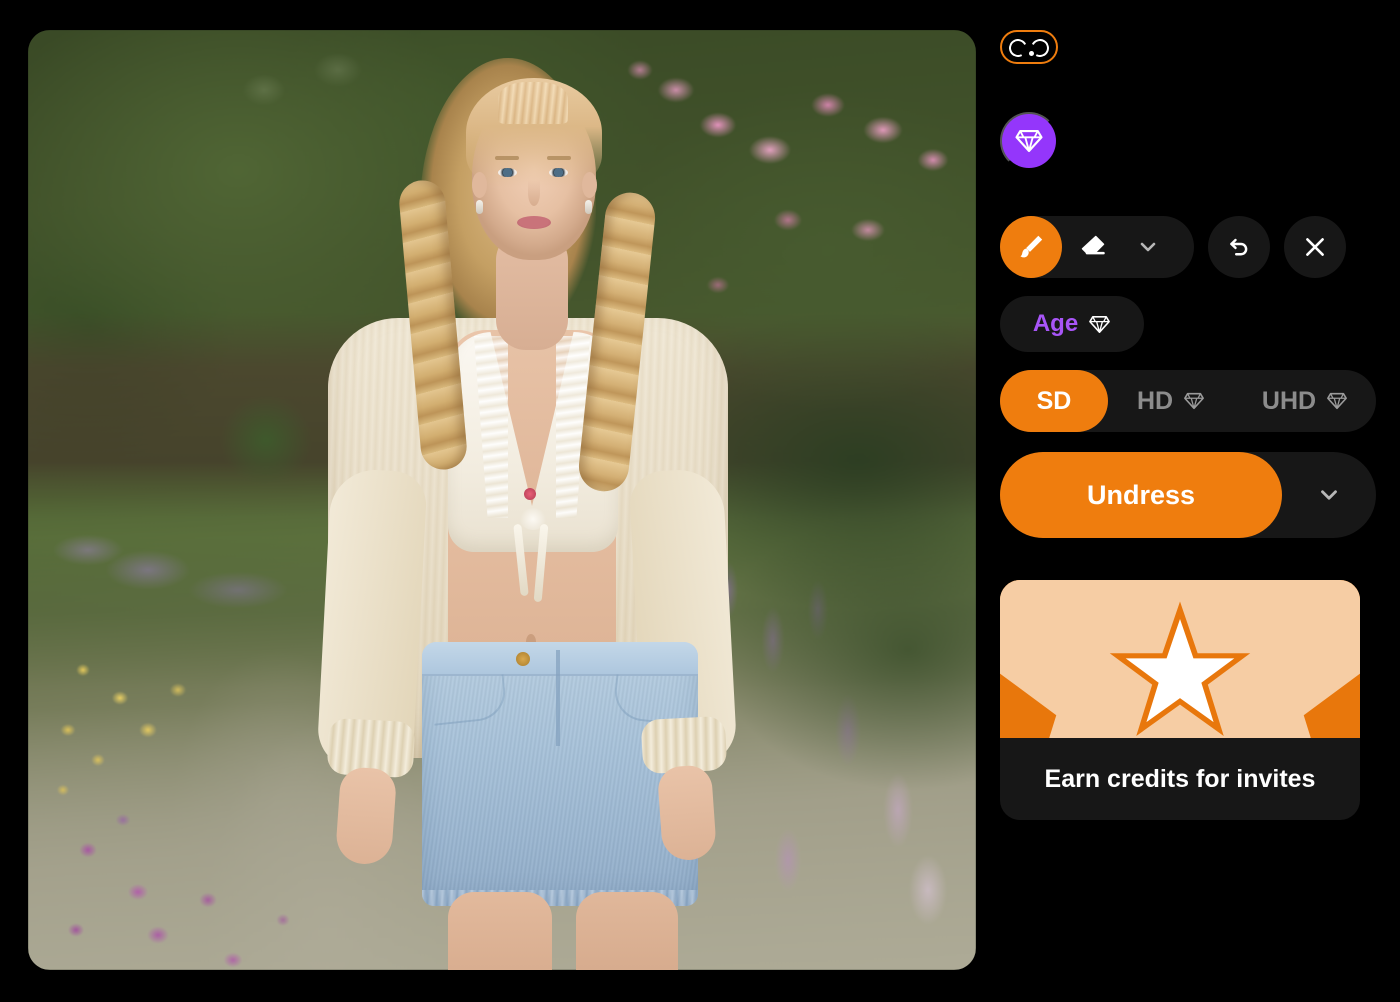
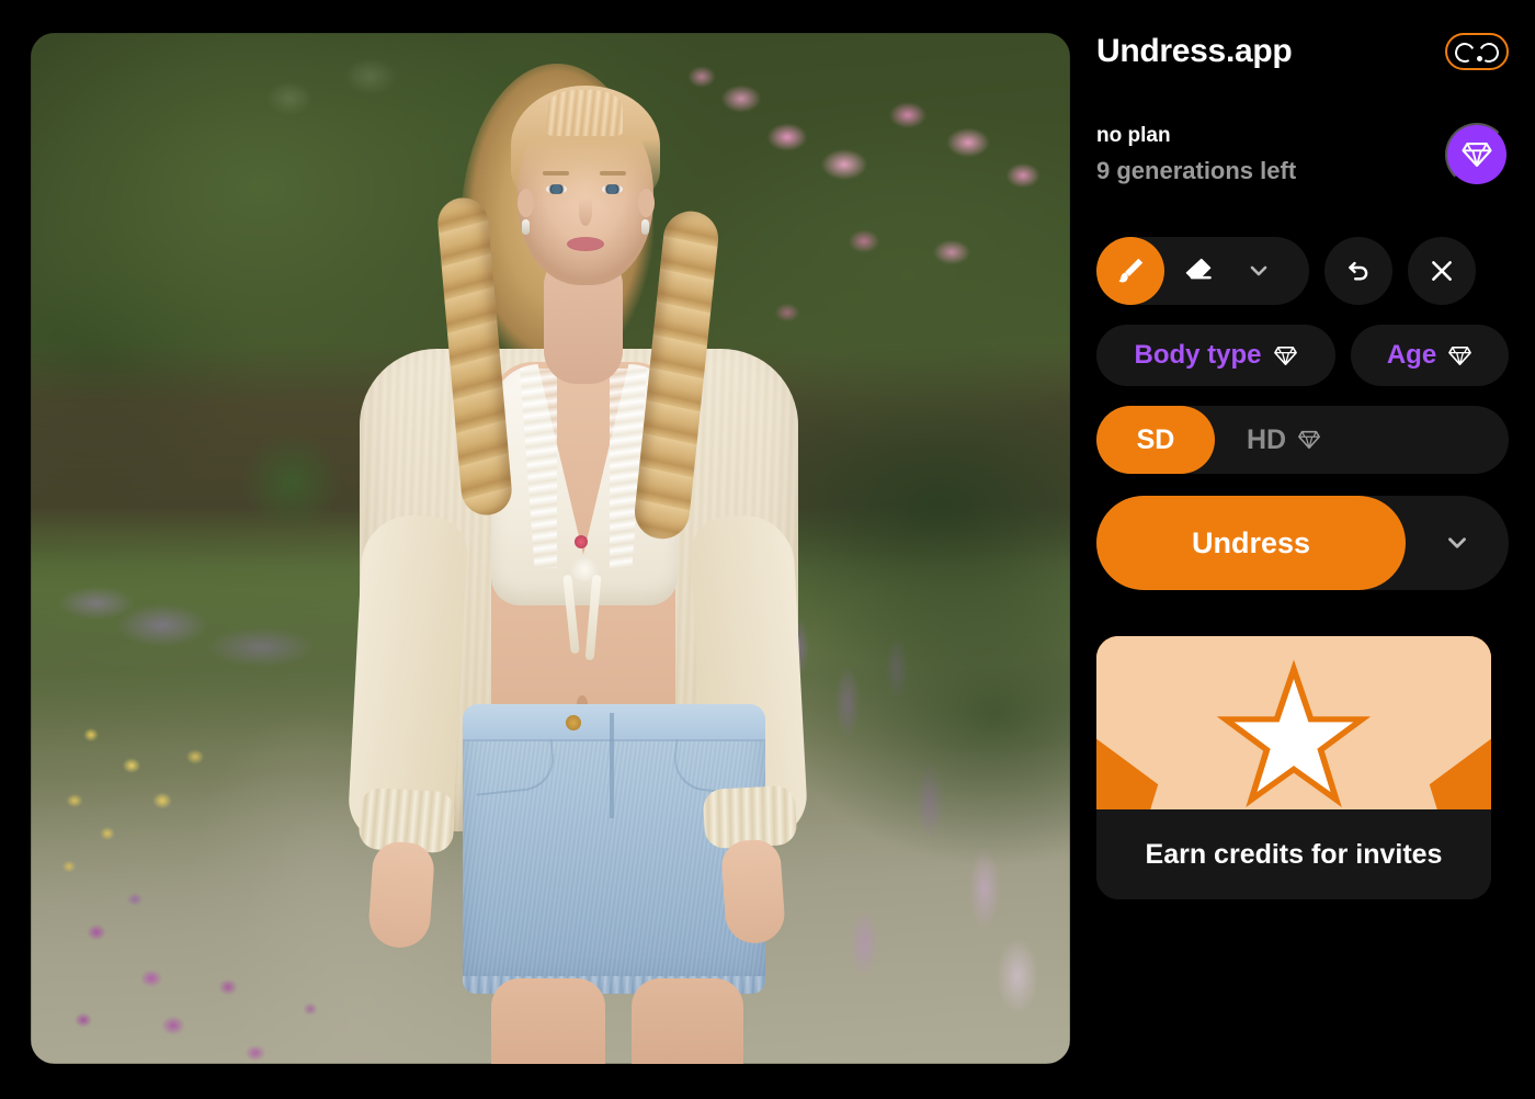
+ Undress.app
+ no plan
+ 9 generations left
+ Body type
  Age
  SD
  HD
- UHD
  Undress
  Earn credits for invites
